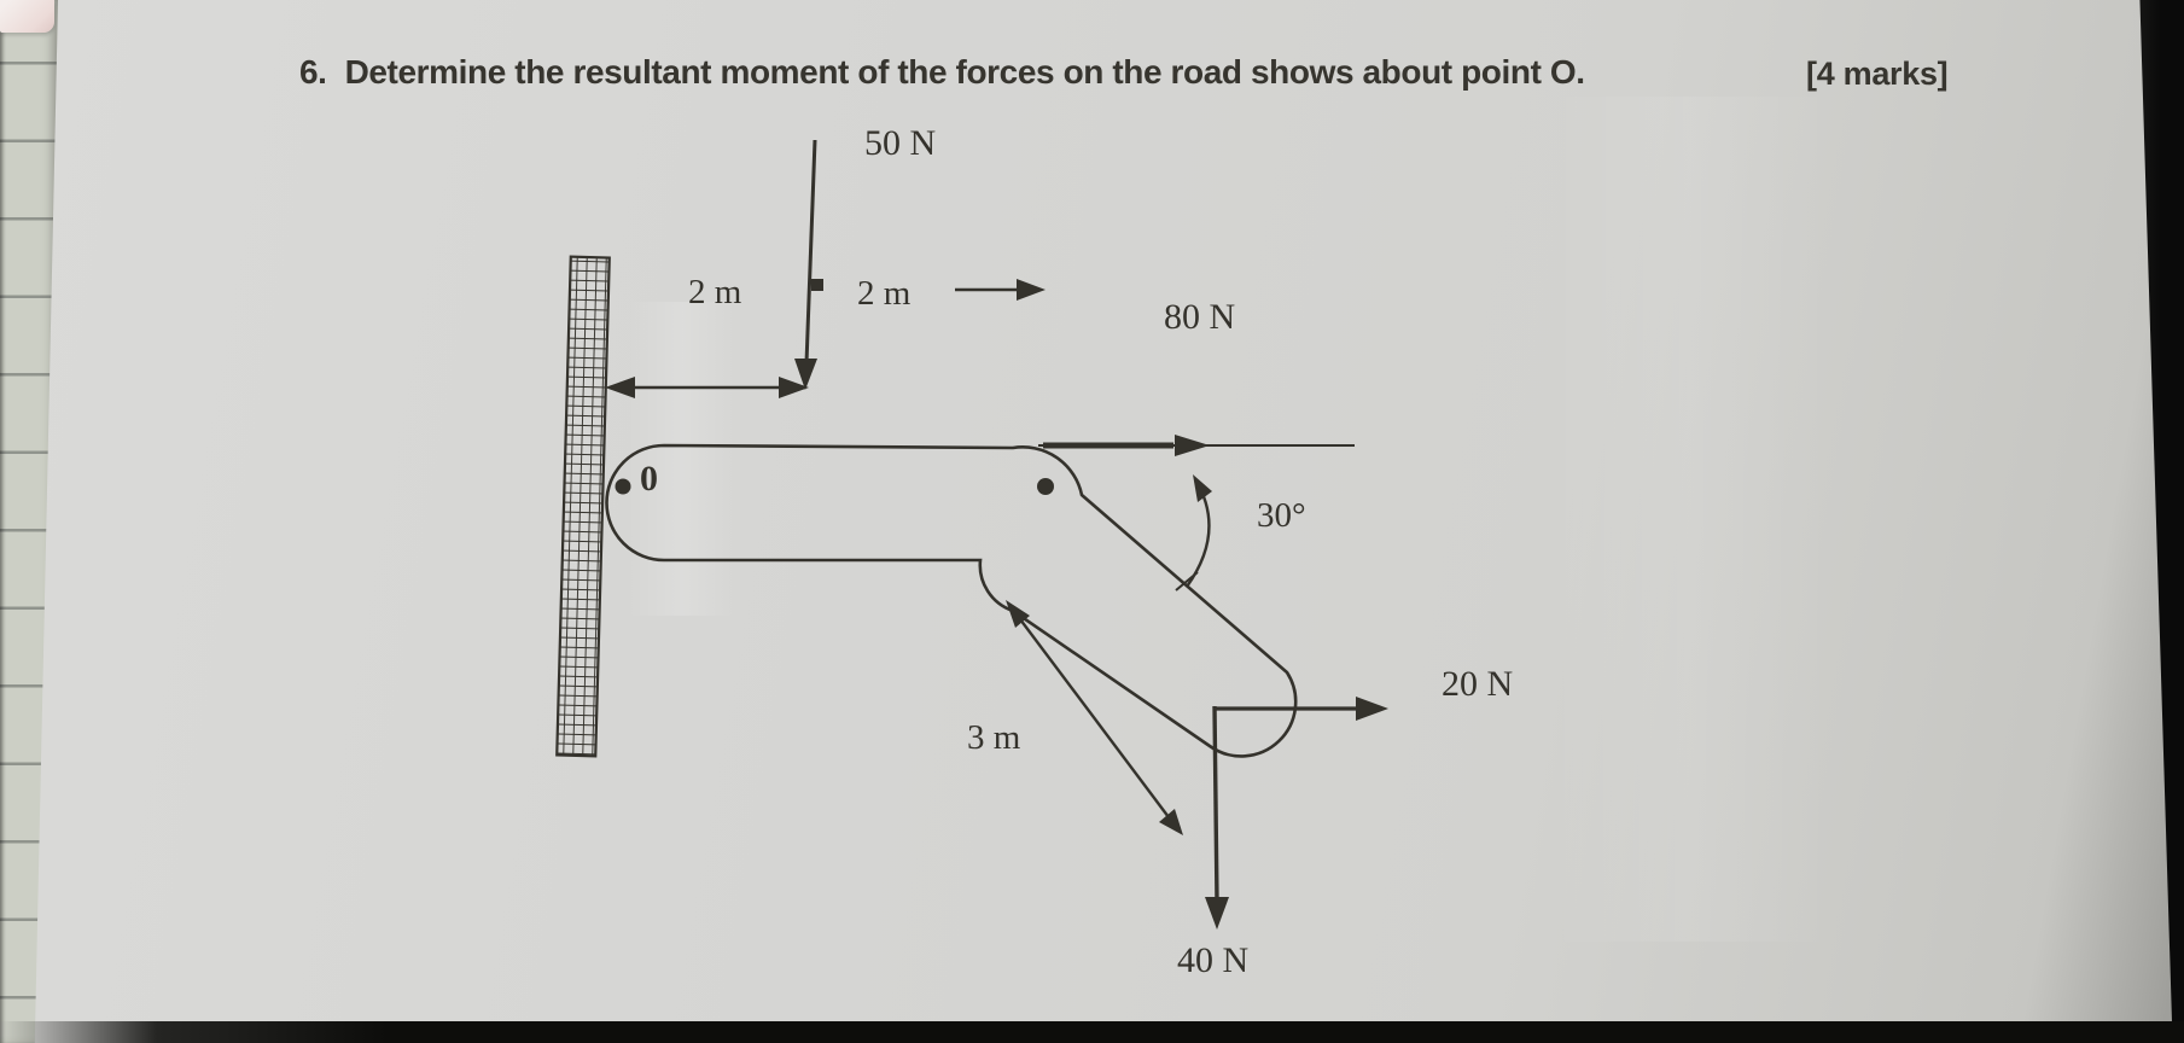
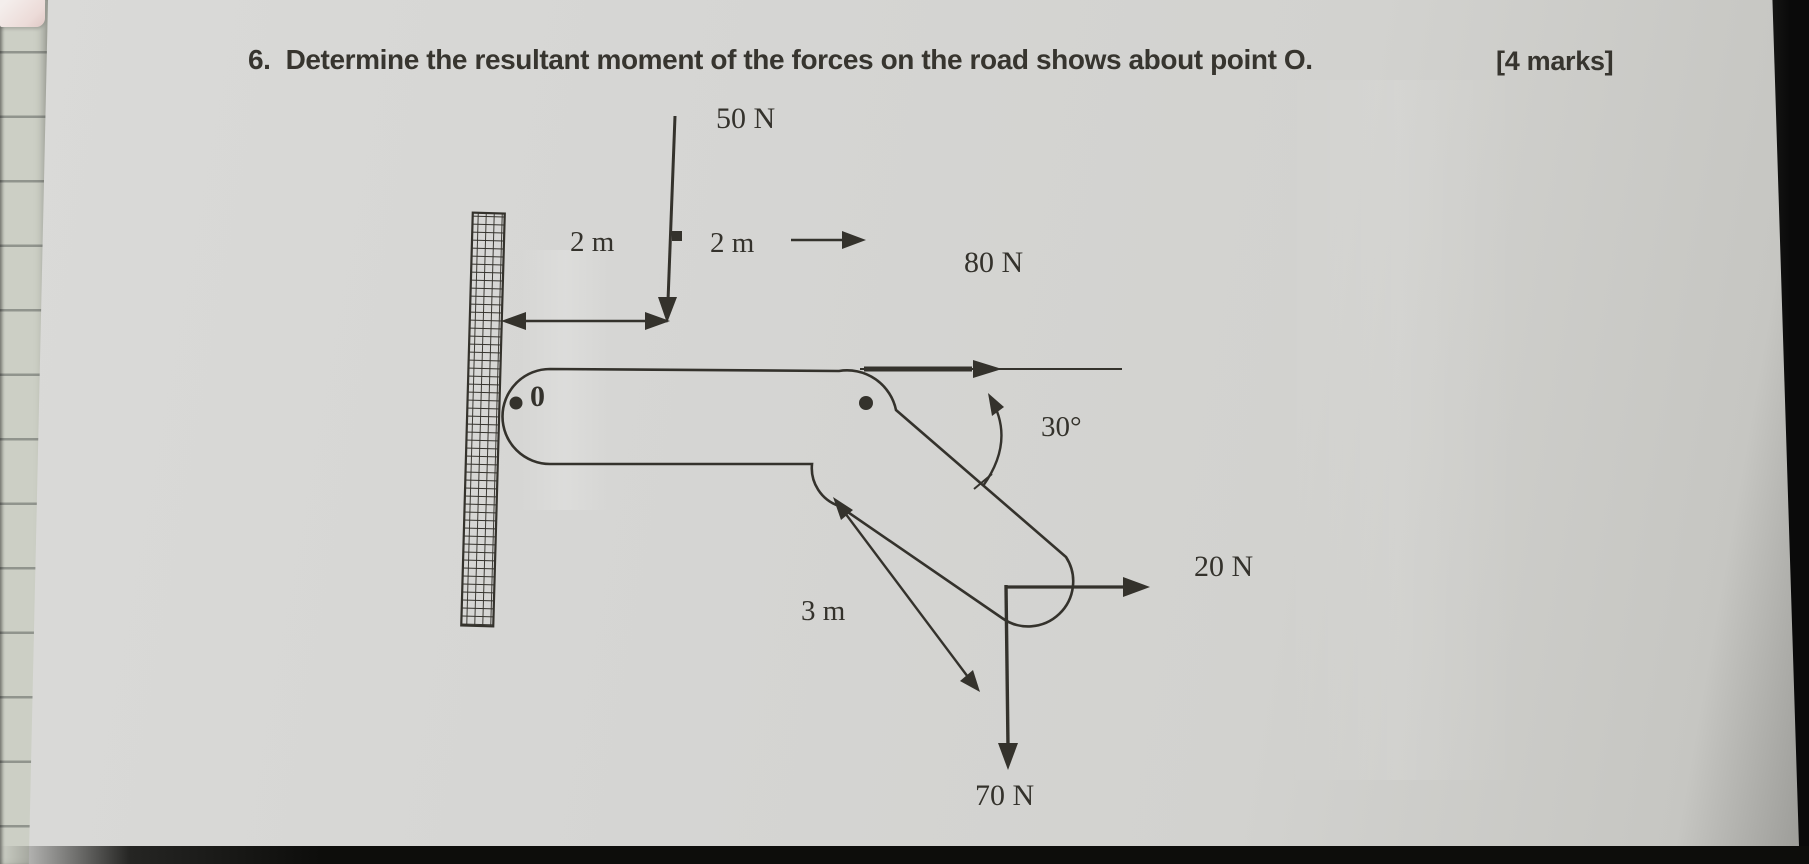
  6. Determine the resultant moment of the forces on the road shows about point O.
  [4 marks]
  50 N
  2 m
  2 m
  80 N
  0
  30°
  3 m
  20 N
- 40 N
+ 70 N
